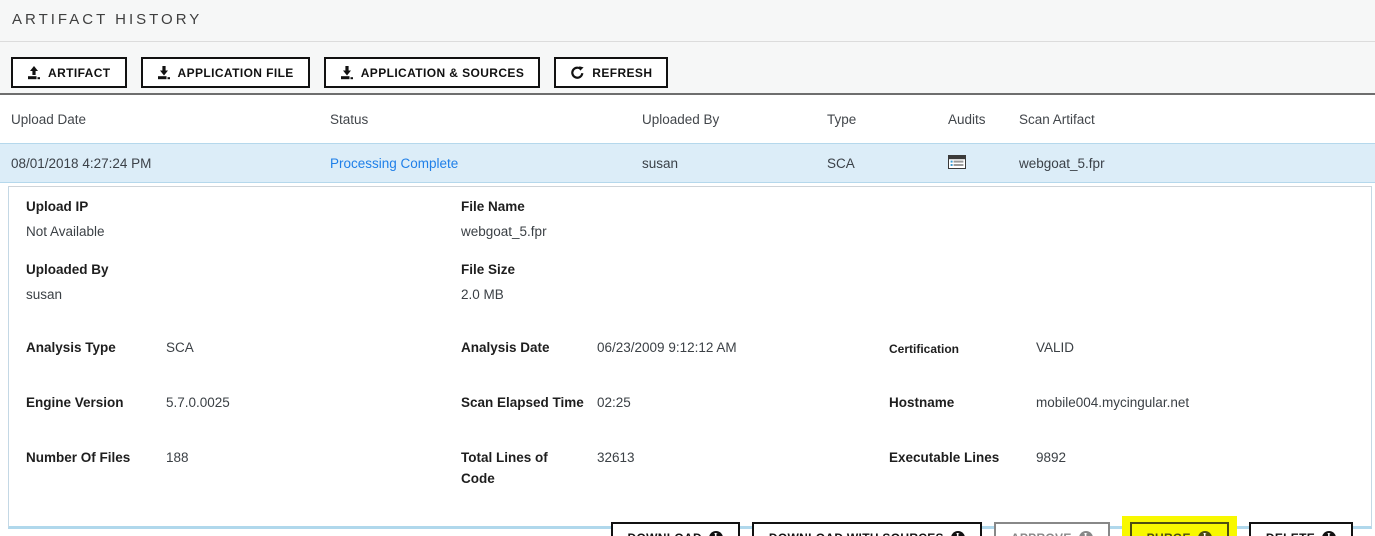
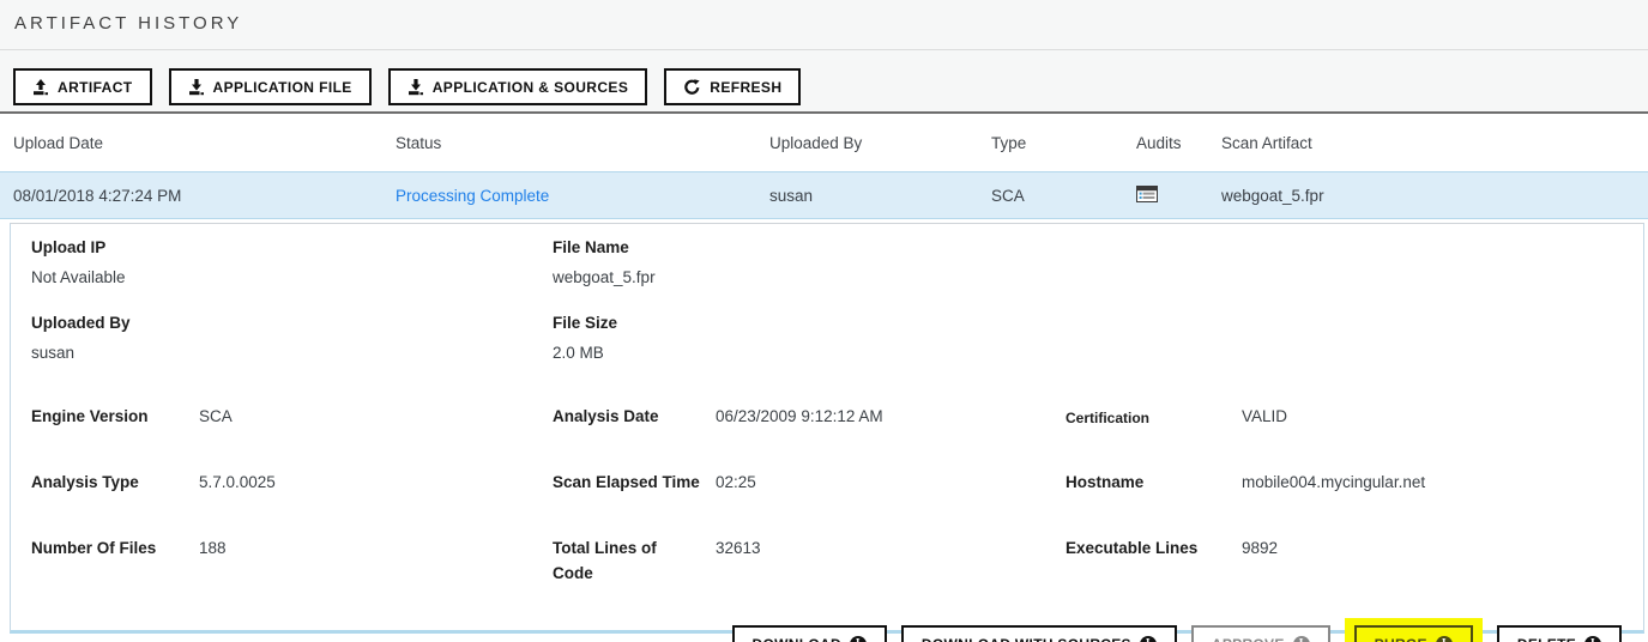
  ARTIFACT HISTORY
  ARTIFACT
  APPLICATION FILE
  APPLICATION & SOURCES
  REFRESH
  Upload Date
  Status
  Uploaded By
  Type
  Audits
  Scan Artifact
  08/01/2018 4:27:24 PM
  Processing Complete
  susan
  SCA
  webgoat_5.fpr
  Upload IP
  Not Available
  File Name
  webgoat_5.fpr
  Uploaded By
  susan
  File Size
  2.0 MB
- Analysis Type
+ Engine Version
  SCA
  Analysis Date
  06/23/2009 9:12:12 AM
  Certification
  VALID
- Engine Version
+ Analysis Type
  5.7.0.0025
  Scan Elapsed Time
  02:25
  Hostname
  mobile004.mycingular.net
  Number Of Files
  188
  Total Lines of
  Code
  32613
  Executable Lines
  9892
